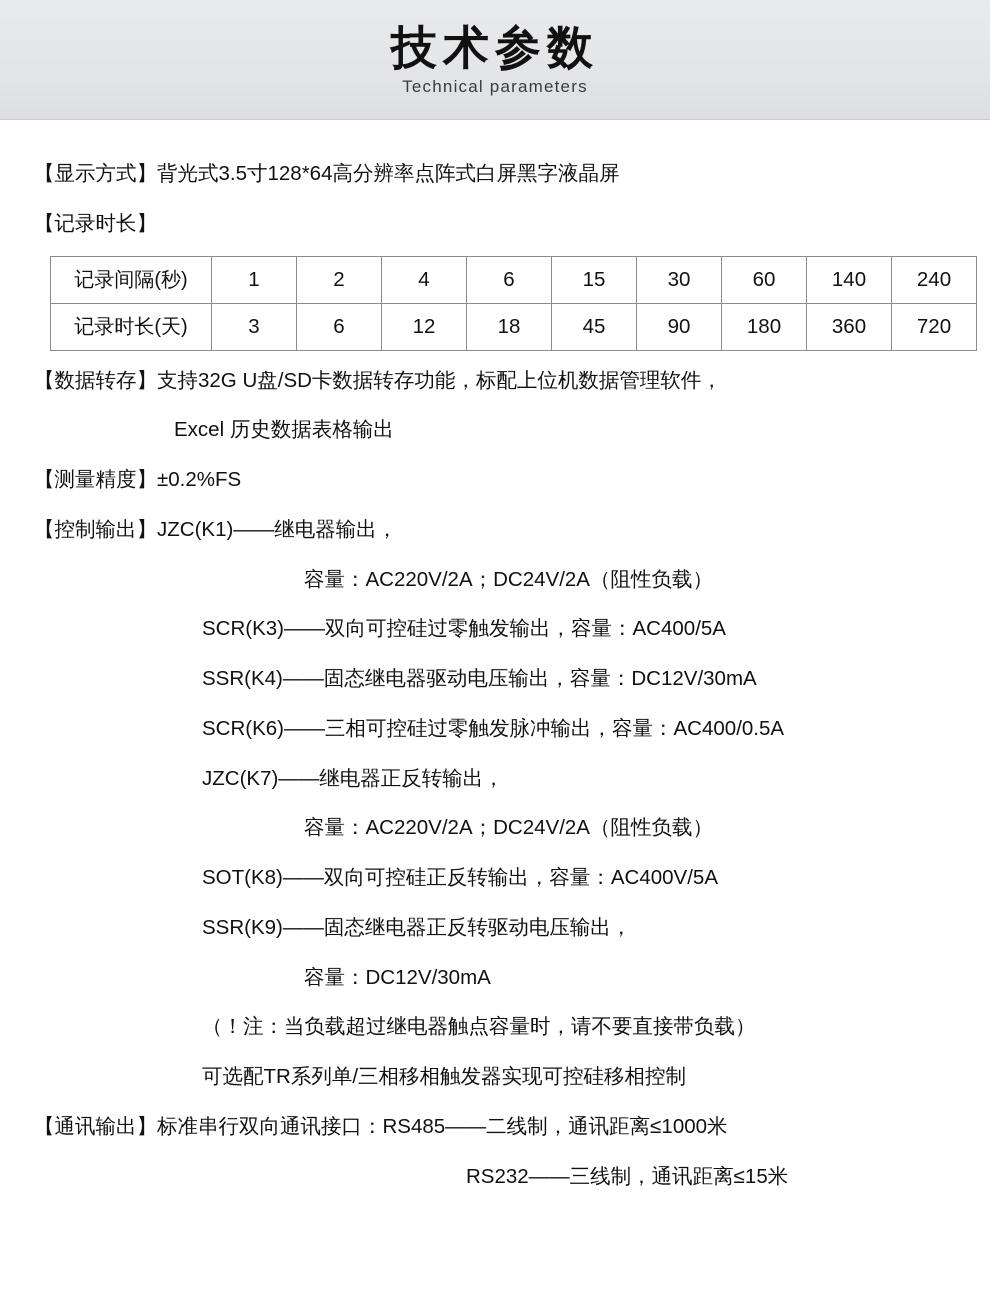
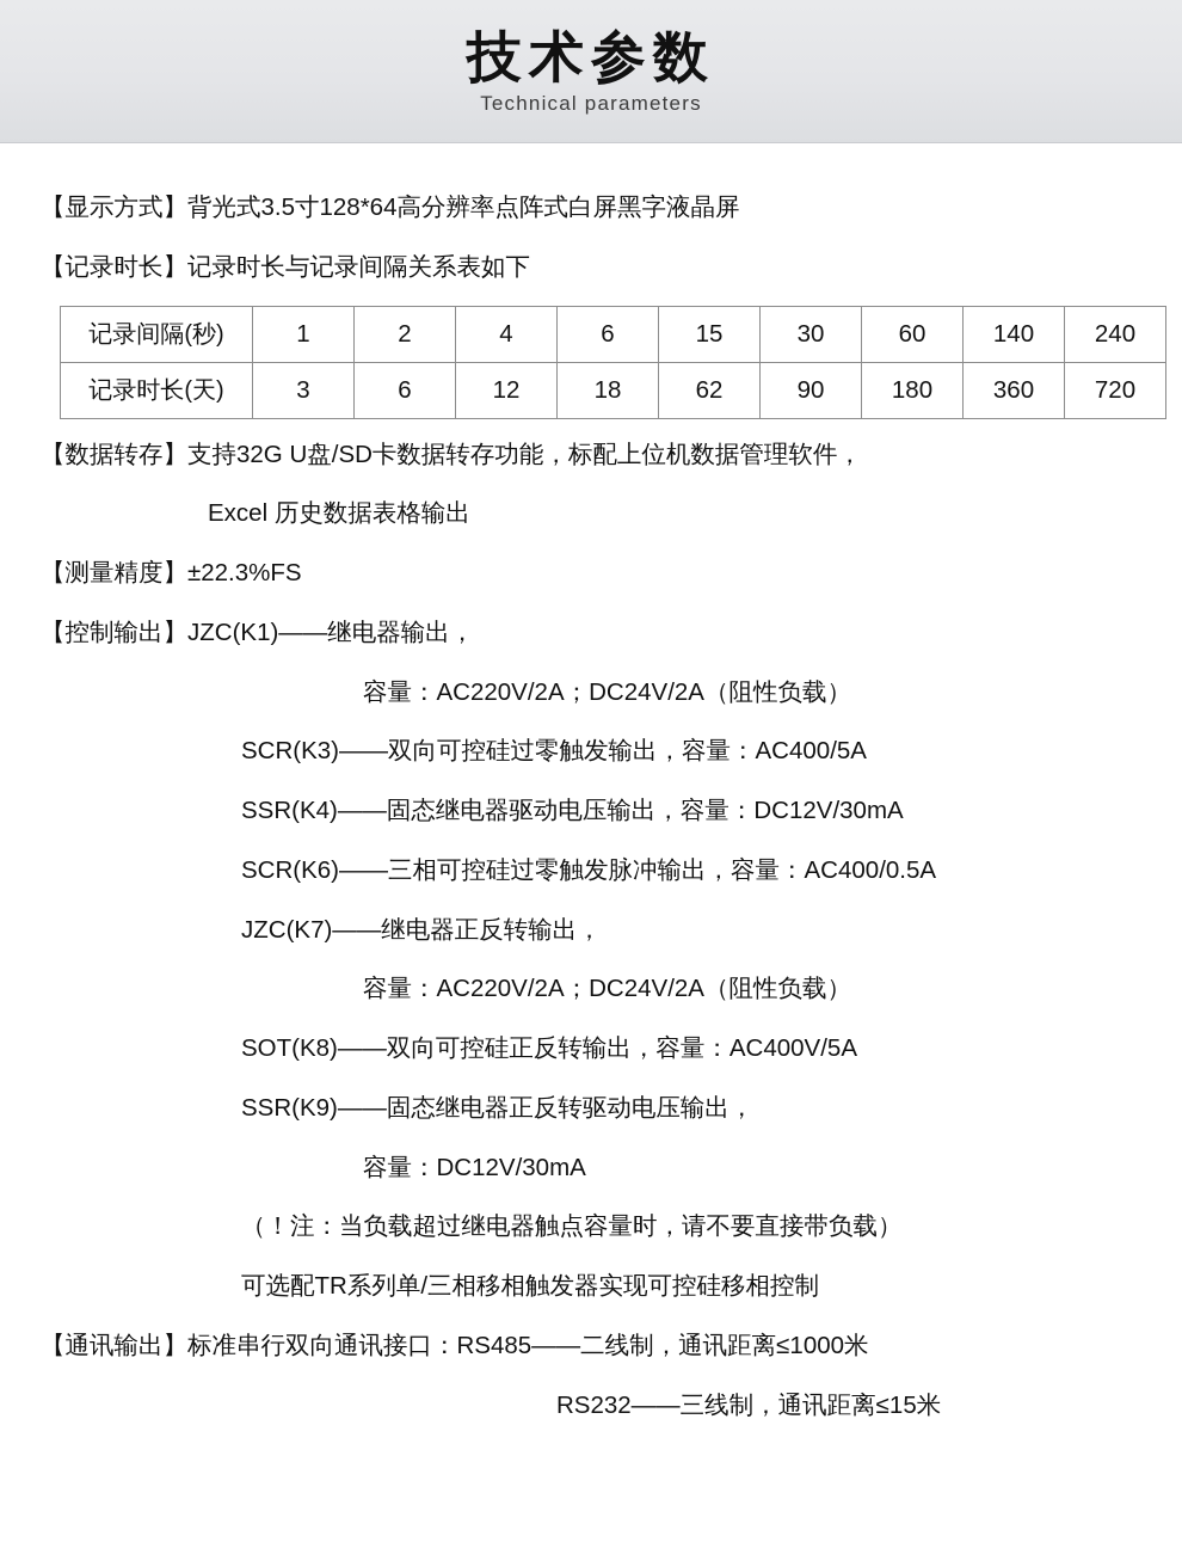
  技术参数
  Technical parameters
  【显示方式】
  背光式3.5寸128*64高分辨率点阵式白屏黑字液晶屏
  【记录时长】
+ 记录时长与记录间隔关系表如下
  记录间隔(秒)	1	2	4	6	15	30	60	140	240
- 记录时长(天)	3	6	12	18	45	90	180	360	720
+ 记录时长(天)	3	6	12	18	62	90	180	360	720
  【数据转存】
  支持32G U盘/SD卡数据转存功能，标配上位机数据管理软件，
  Excel 历史数据表格输出
  【测量精度】
- ±0.2%FS
+ ±22.3%FS
  【控制输出】
  JZC(K1)——继电器输出，
  容量：AC220V/2A；DC24V/2A（阻性负载）
  SCR(K3)——双向可控硅过零触发输出，容量：AC400/5A
  SSR(K4)——固态继电器驱动电压输出，容量：DC12V/30mA
  SCR(K6)——三相可控硅过零触发脉冲输出，容量：AC400/0.5A
  JZC(K7)——继电器正反转输出，
  容量：AC220V/2A；DC24V/2A（阻性负载）
  SOT(K8)——双向可控硅正反转输出，容量：AC400V/5A
  SSR(K9)——固态继电器正反转驱动电压输出，
  容量：DC12V/30mA
  （！注：当负载超过继电器触点容量时，请不要直接带负载）
  可选配TR系列单/三相移相触发器实现可控硅移相控制
  【通讯输出】
  标准串行双向通讯接口：RS485——二线制，通讯距离≤1000米
  RS232——三线制，通讯距离≤15米
